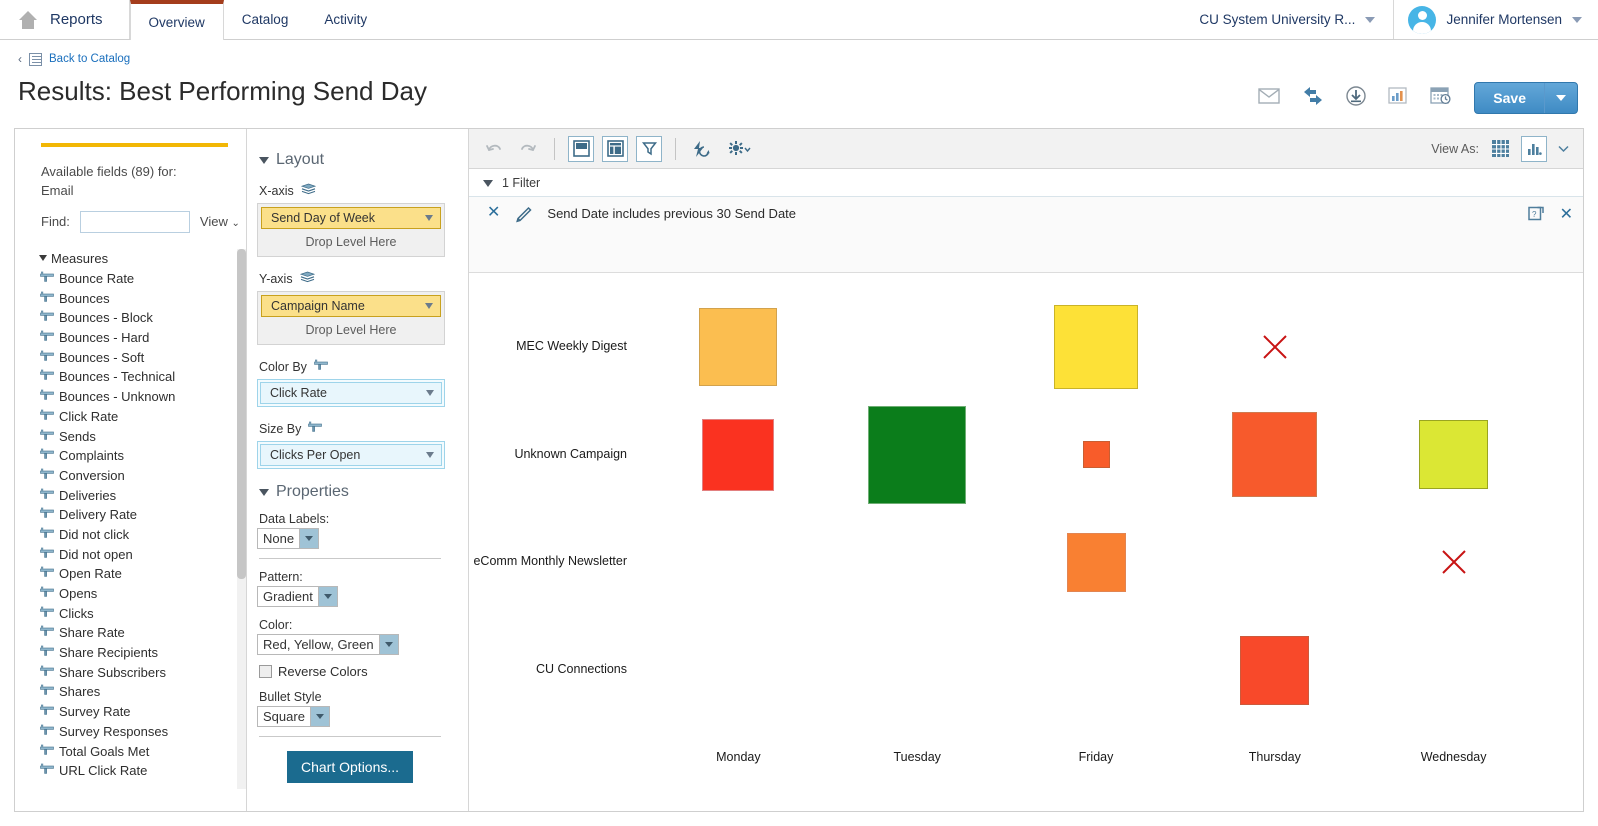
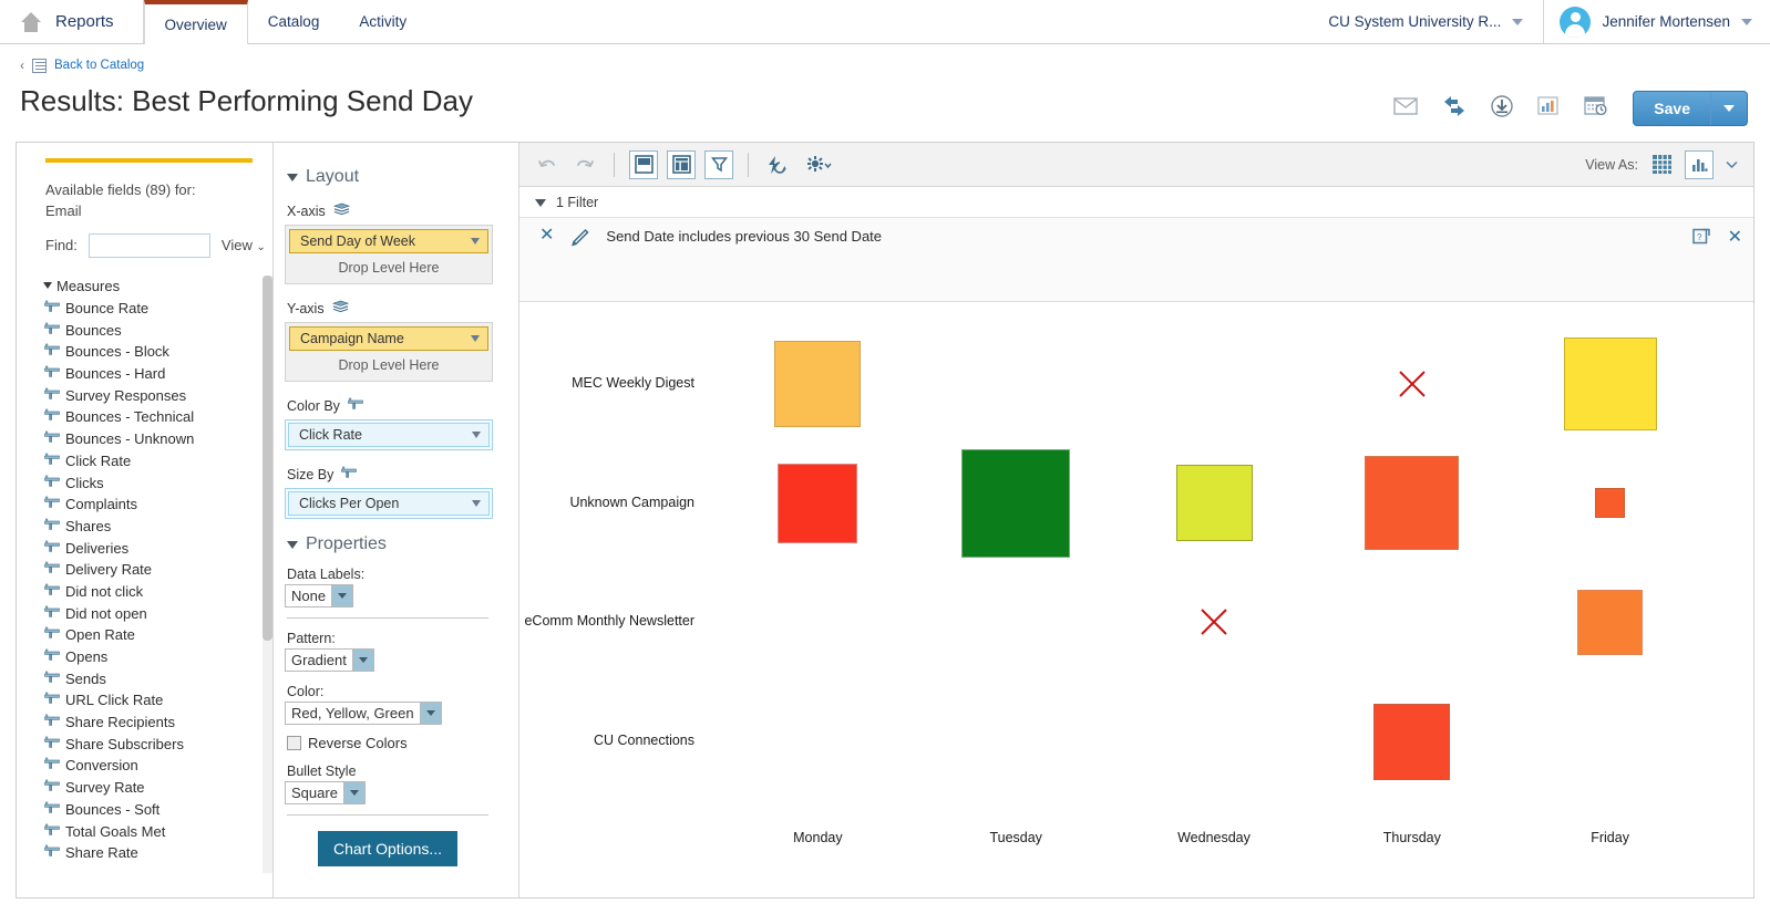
  Reports
  Overview
  Catalog
  Activity
  CU System University R...
  Jennifer Mortensen
  ‹
  Back to Catalog
  Results: Best Performing Send Day
  Save
  Available fields (89) for:
  Email
  Find:
  View ⌄
  Measures
  Bounce Rate
  Bounces
  Bounces - Block
  Bounces - Hard
- Bounces - Soft
+ Survey Responses
  Bounces - Technical
  Bounces - Unknown
  Click Rate
- Sends
+ Clicks
  Complaints
- Conversion
+ Shares
  Deliveries
  Delivery Rate
  Did not click
  Did not open
  Open Rate
  Opens
- Clicks
+ Sends
- Share Rate
+ URL Click Rate
  Share Recipients
  Share Subscribers
- Shares
+ Conversion
  Survey Rate
- Survey Responses
+ Bounces - Soft
  Total Goals Met
- URL Click Rate
+ Share Rate
  Layout
  X-axis
  Send Day of Week
  Drop Level Here
  Y-axis
  Campaign Name
  Drop Level Here
  Color By
  Click Rate
  Size By
  Clicks Per Open
  Properties
  Data Labels:
  None
  Pattern:
  Gradient
  Color:
  Red, Yellow, Green
  Reverse Colors
  Bullet Style
  Square
  Chart Options...
  View As:
  1 Filter
  ✕
  Send Date includes previous 30 Send Date
  ?
  ✕
  MEC Weekly Digest
  Unknown Campaign
  eComm Monthly Newsletter
  CU Connections
  Monday
  Tuesday
- Friday
+ Wednesday
  Thursday
- Wednesday
+ Friday
